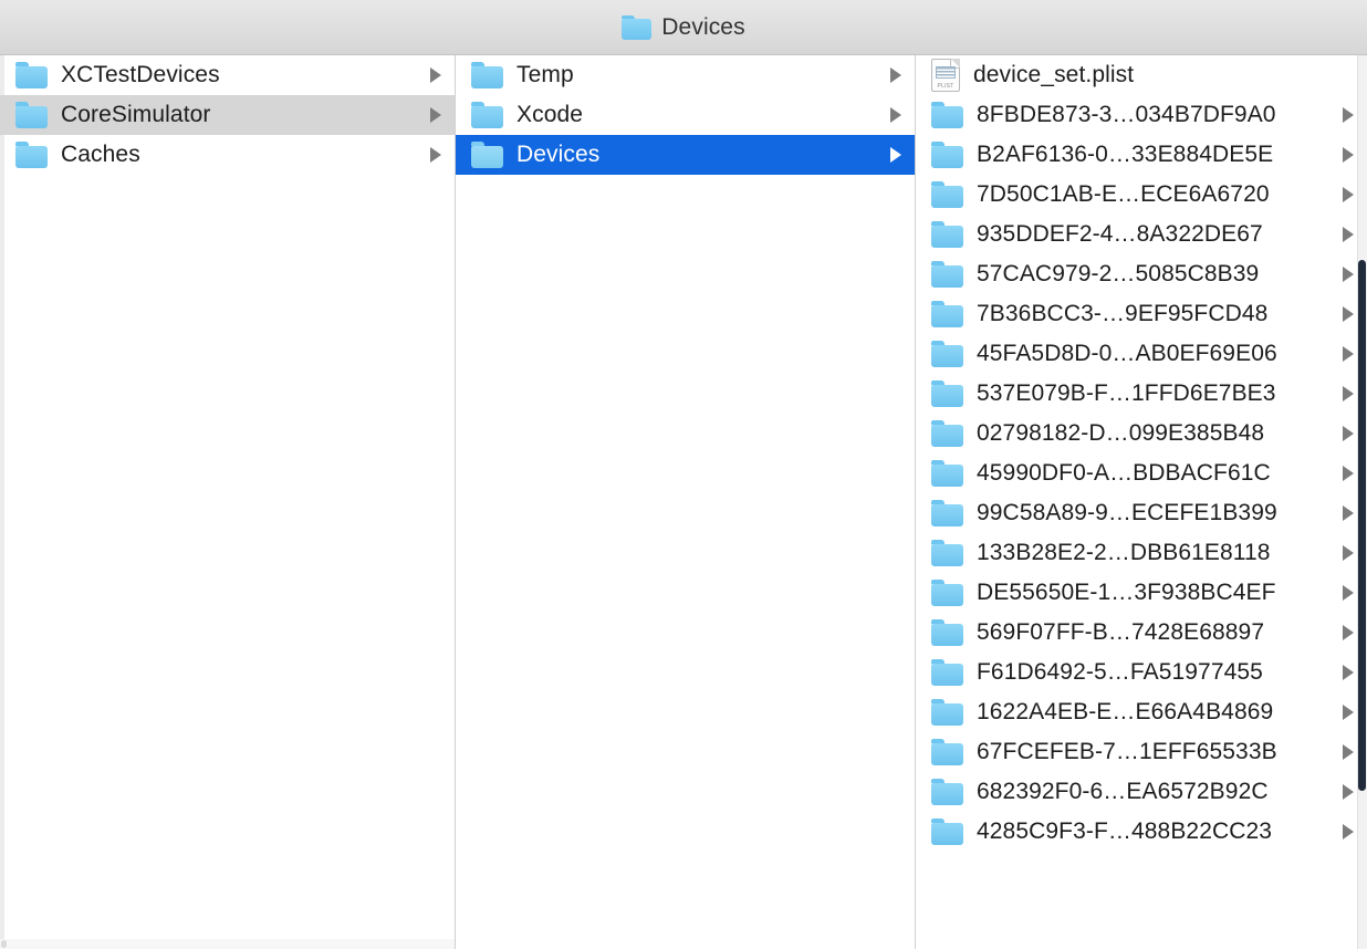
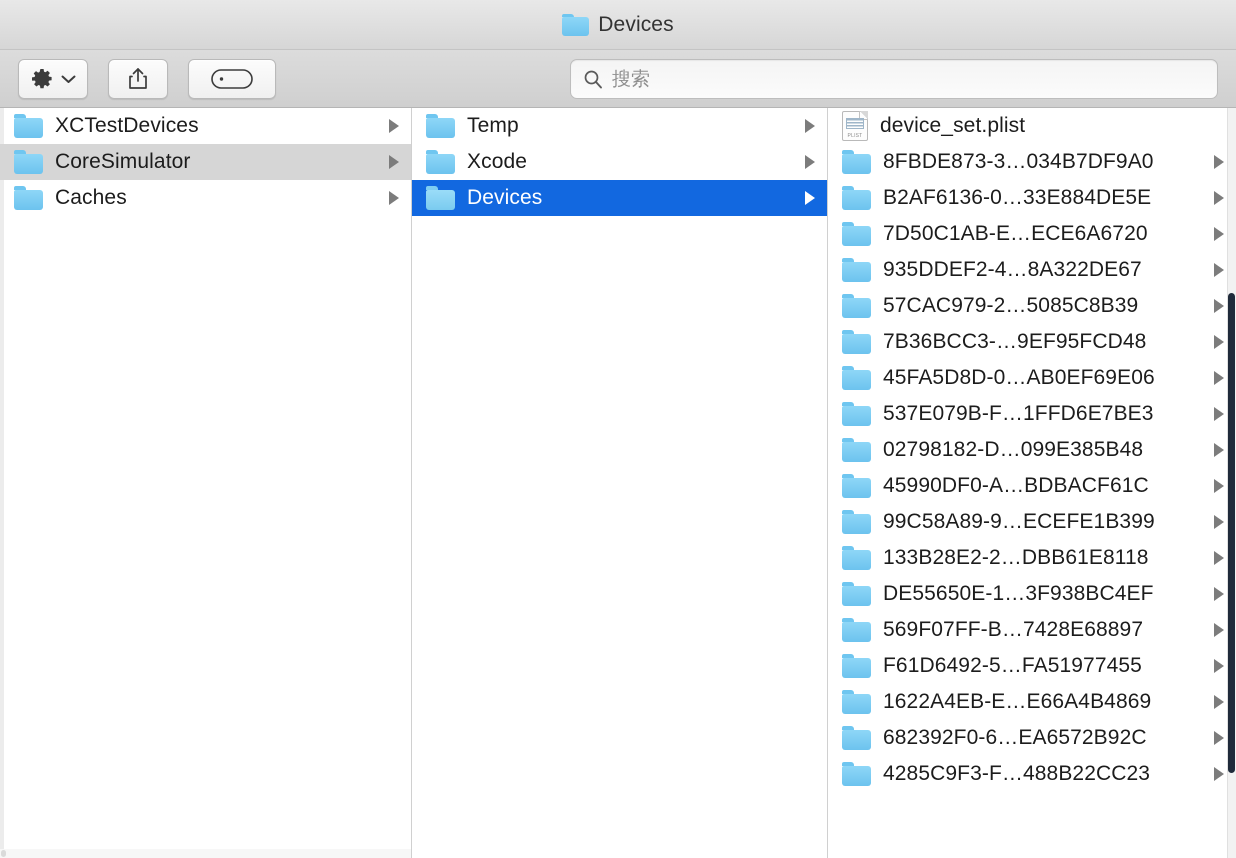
  Devices
+ 搜索
  XCTestDevices
  CoreSimulator
  Caches
  Temp
  Xcode
  Devices
  device_set.plist
  8FBDE873-3…034B7DF9A0
  B2AF6136-0…33E884DE5E
  7D50C1AB-E…ECE6A6720
  935DDEF2-4…8A322DE67
  57CAC979-2…5085C8B39
  7B36BCC3-…9EF95FCD48
  45FA5D8D-0…AB0EF69E06
  537E079B-F…1FFD6E7BE3
  02798182-D…099E385B48
  45990DF0-A…BDBACF61C
  99C58A89-9…ECEFE1B399
  133B28E2-2…DBB61E8118
  DE55650E-1…3F938BC4EF
  569F07FF-B…7428E68897
  F61D6492-5…FA51977455
  1622A4EB-E…E66A4B4869
- 67FCEFEB-7…1EFF65533B
  682392F0-6…EA6572B92C
  4285C9F3-F…488B22CC23
